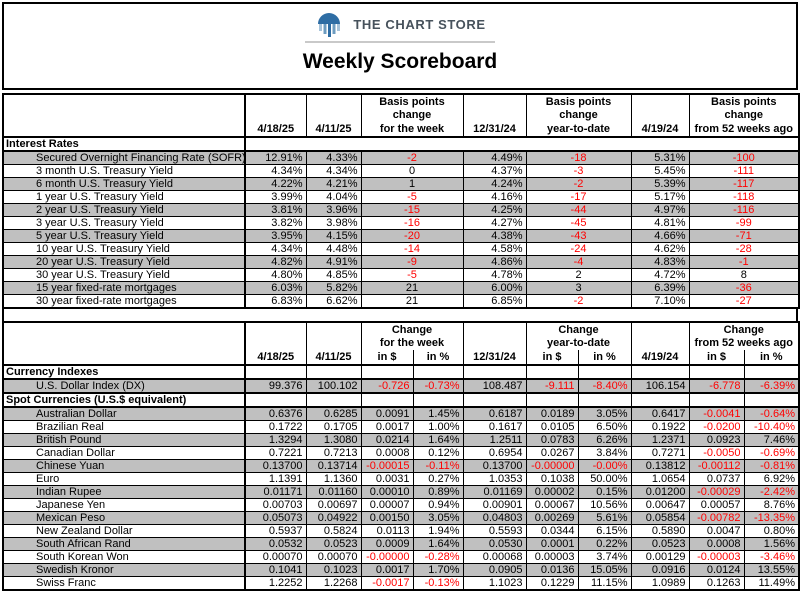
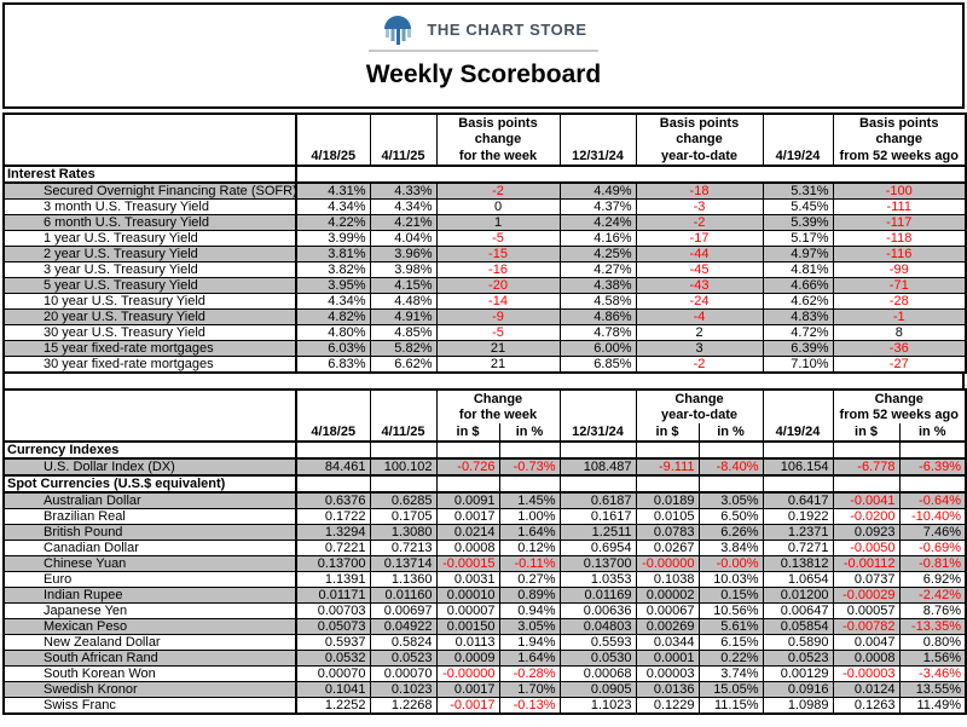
  THE CHART STORE
  Weekly Scoreboard
  			Basis pointschange		Basis pointschange		Basis pointschange
  4/18/25	4/11/25	for the week	12/31/24	year-to-date	4/19/24	from 52 weeks ago
  Interest Rates
- Secured Overnight Financing Rate (SOFR)	12.91%	4.33%	-2	4.49%	-18	5.31%	-100
+ Secured Overnight Financing Rate (SOFR)	4.31%	4.33%	-2	4.49%	-18	5.31%	-100
  3 month U.S. Treasury Yield	4.34%	4.34%	0	4.37%	-3	5.45%	-111
  6 month U.S. Treasury Yield	4.22%	4.21%	1	4.24%	-2	5.39%	-117
  1 year U.S. Treasury Yield	3.99%	4.04%	-5	4.16%	-17	5.17%	-118
  2 year U.S. Treasury Yield	3.81%	3.96%	-15	4.25%	-44	4.97%	-116
  3 year U.S. Treasury Yield	3.82%	3.98%	-16	4.27%	-45	4.81%	-99
  5 year U.S. Treasury Yield	3.95%	4.15%	-20	4.38%	-43	4.66%	-71
  10 year U.S. Treasury Yield	4.34%	4.48%	-14	4.58%	-24	4.62%	-28
  20 year U.S. Treasury Yield	4.82%	4.91%	-9	4.86%	-4	4.83%	-1
  30 year U.S. Treasury Yield	4.80%	4.85%	-5	4.78%	2	4.72%	8
  15 year fixed-rate mortgages	6.03%	5.82%	21	6.00%	3	6.39%	-36
  30 year fixed-rate mortgages	6.83%	6.62%	21	6.85%	-2	7.10%	-27
  			Changefor the week		Changeyear-to-date		Changefrom 52 weeks ago
  4/18/25	4/11/25	in $	in %	12/31/24	in $	in %	4/19/24	in $	in %
  Currency Indexes
- U.S. Dollar Index (DX)	99.376	100.102	-0.726	-0.73%	108.487	-9.111	-8.40%	106.154	-6.778	-6.39%
+ U.S. Dollar Index (DX)	84.461	100.102	-0.726	-0.73%	108.487	-9.111	-8.40%	106.154	-6.778	-6.39%
  Spot Currencies (U.S.$ equivalent)
  Australian Dollar	0.6376	0.6285	0.0091	1.45%	0.6187	0.0189	3.05%	0.6417	-0.0041	-0.64%
  Brazilian Real	0.1722	0.1705	0.0017	1.00%	0.1617	0.0105	6.50%	0.1922	-0.0200	-10.40%
  British Pound	1.3294	1.3080	0.0214	1.64%	1.2511	0.0783	6.26%	1.2371	0.0923	7.46%
  Canadian Dollar	0.7221	0.7213	0.0008	0.12%	0.6954	0.0267	3.84%	0.7271	-0.0050	-0.69%
  Chinese Yuan	0.13700	0.13714	-0.00015	-0.11%	0.13700	-0.00000	-0.00%	0.13812	-0.00112	-0.81%
- Euro	1.1391	1.1360	0.0031	0.27%	1.0353	0.1038	50.00%	1.0654	0.0737	6.92%
+ Euro	1.1391	1.1360	0.0031	0.27%	1.0353	0.1038	10.03%	1.0654	0.0737	6.92%
  Indian Rupee	0.01171	0.01160	0.00010	0.89%	0.01169	0.00002	0.15%	0.01200	-0.00029	-2.42%
- Japanese Yen	0.00703	0.00697	0.00007	0.94%	0.00901	0.00067	10.56%	0.00647	0.00057	8.76%
+ Japanese Yen	0.00703	0.00697	0.00007	0.94%	0.00636	0.00067	10.56%	0.00647	0.00057	8.76%
  Mexican Peso	0.05073	0.04922	0.00150	3.05%	0.04803	0.00269	5.61%	0.05854	-0.00782	-13.35%
  New Zealand Dollar	0.5937	0.5824	0.0113	1.94%	0.5593	0.0344	6.15%	0.5890	0.0047	0.80%
  South African Rand	0.0532	0.0523	0.0009	1.64%	0.0530	0.0001	0.22%	0.0523	0.0008	1.56%
  South Korean Won	0.00070	0.00070	-0.00000	-0.28%	0.00068	0.00003	3.74%	0.00129	-0.00003	-3.46%
  Swedish Kronor	0.1041	0.1023	0.0017	1.70%	0.0905	0.0136	15.05%	0.0916	0.0124	13.55%
  Swiss Franc	1.2252	1.2268	-0.0017	-0.13%	1.1023	0.1229	11.15%	1.0989	0.1263	11.49%
